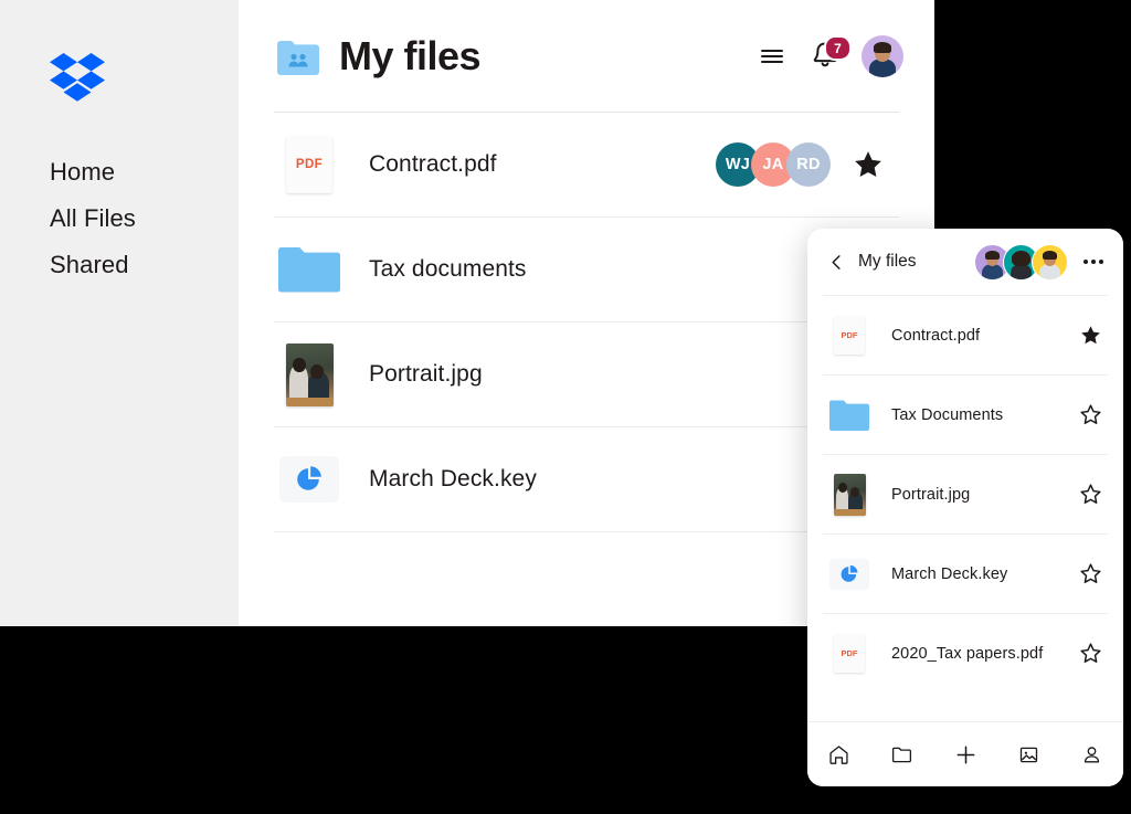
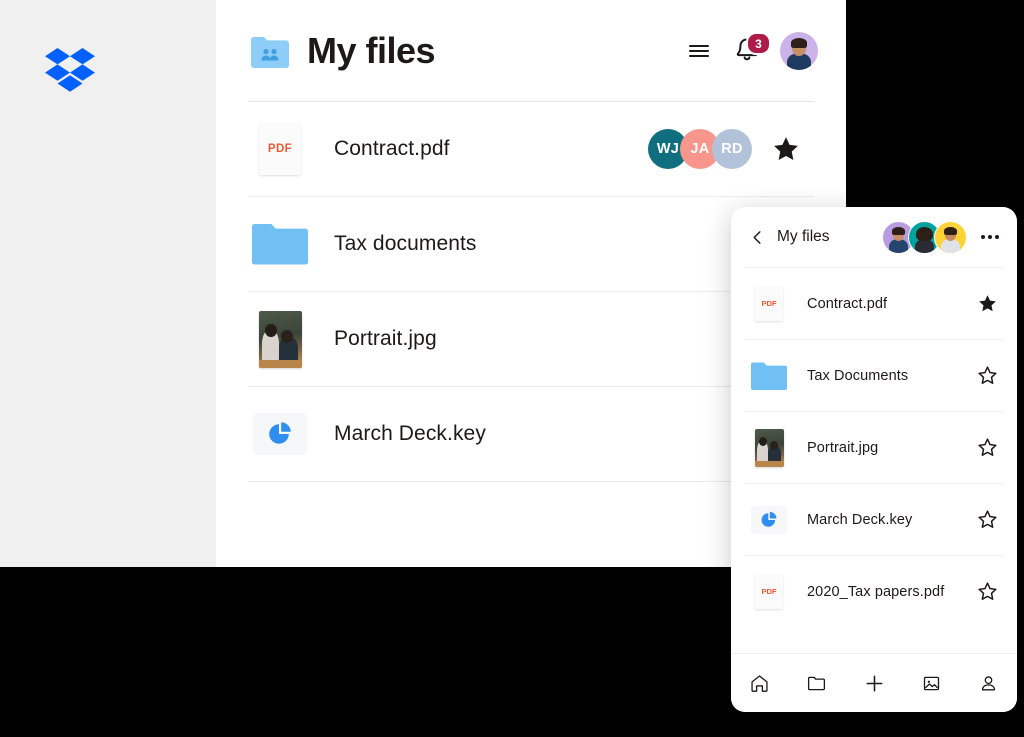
- Home
- All Files
- Shared
  My files
- 7
+ 3
  PDF
  Contract.pdf
  WJ
  JA
  RD
  Tax documents
  Portrait.jpg
  March Deck.key
  My files
  PDF
  Contract.pdf
  Tax Documents
  Portrait.jpg
  March Deck.key
  PDF
  2020_Tax papers.pdf
